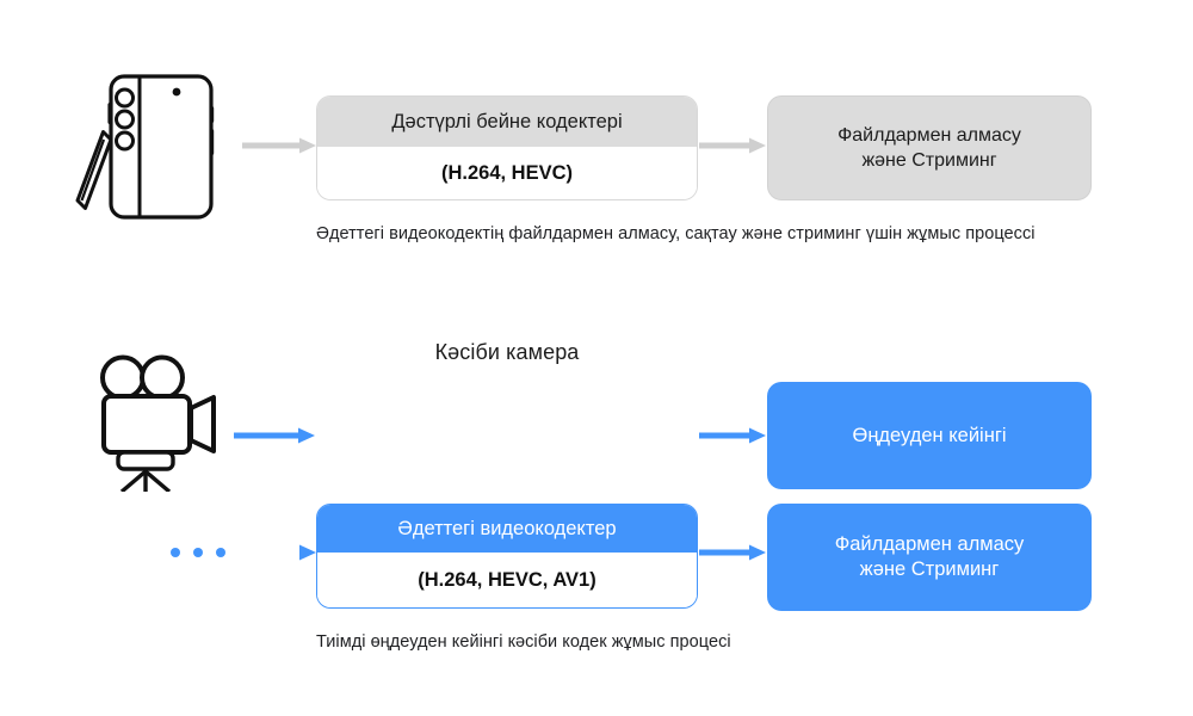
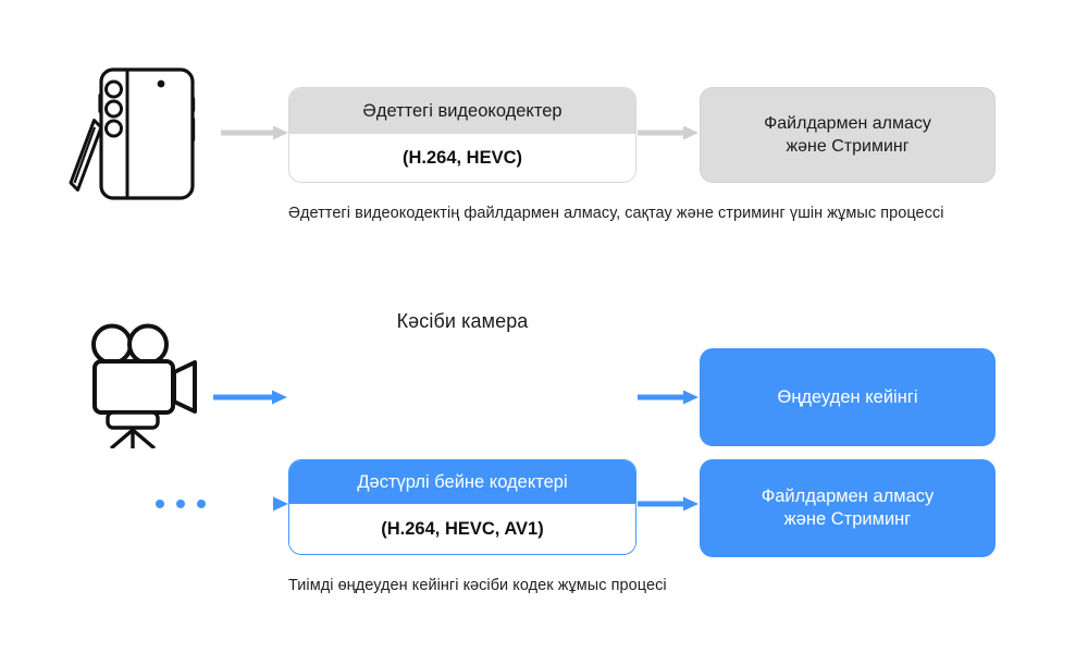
- Дәстүрлі бейне кодектері
+ Әдеттегі видеокодектер
  (H.264, HEVC)
  Файлдармен алмасу
  және Стриминг
  Әдеттегі видеокодектің файлдармен алмасу, сақтау және стриминг үшін жұмыс процессі
  Кәсіби камера
  Өңдеуден кейінгі
- Әдеттегі видеокодектер
+ Дәстүрлі бейне кодектері
  (H.264, HEVC, AV1)
  Файлдармен алмасу
  және Стриминг
  Тиімді өңдеуден кейінгі кәсіби кодек жұмыс процесі
